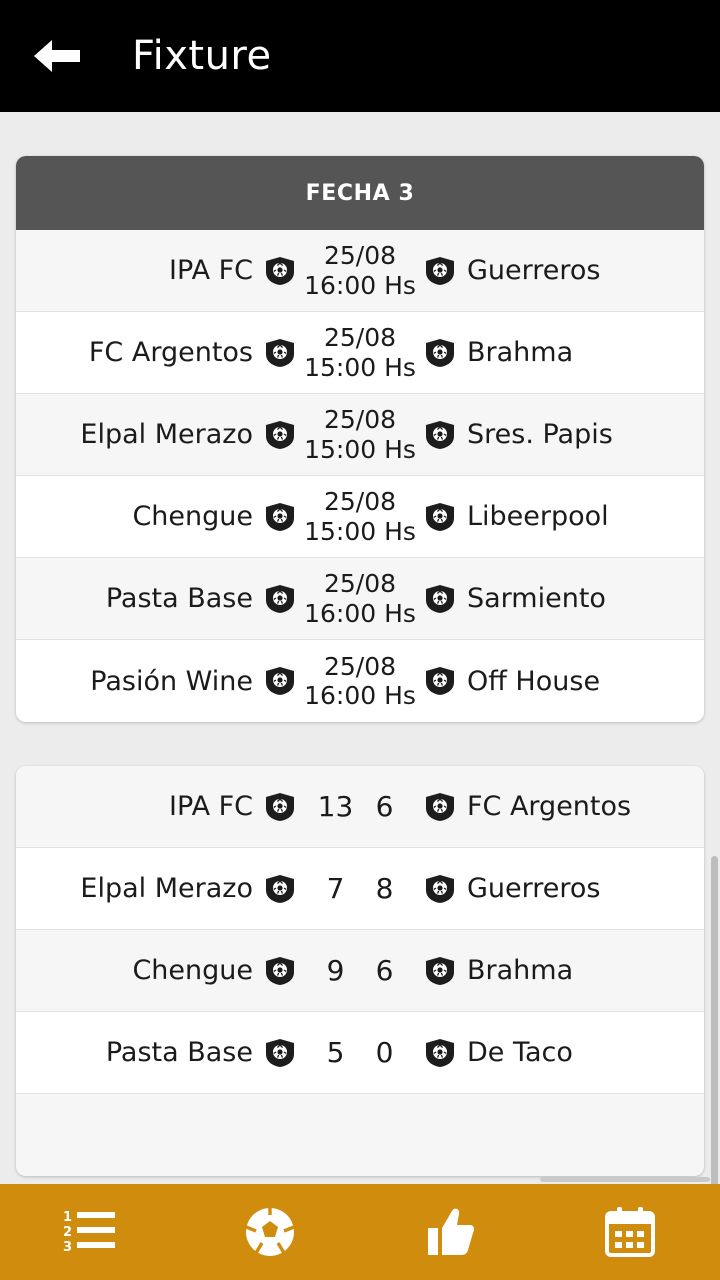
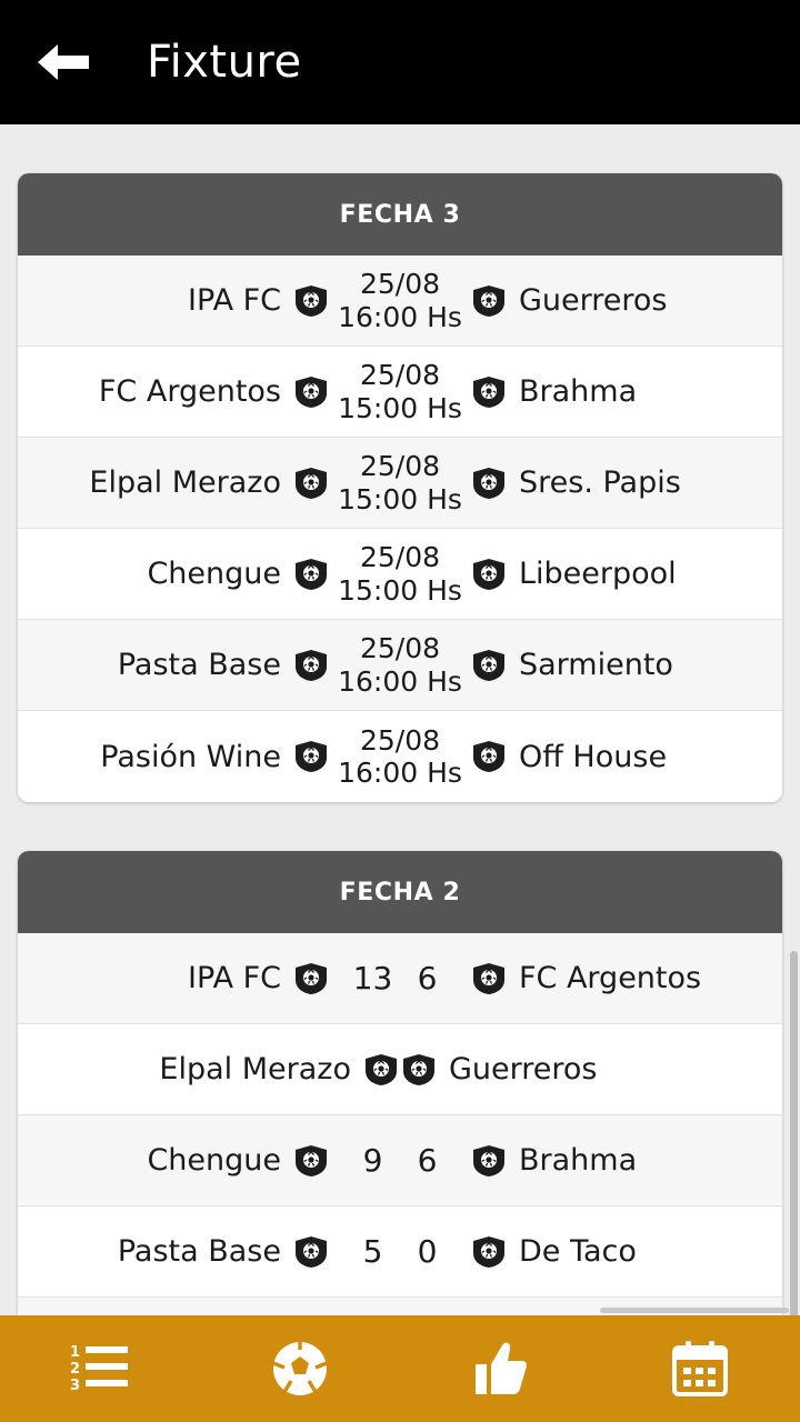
  Fixture
  FECHA 3
  IPA FC
  25/08
  16:00 Hs
  Guerreros
  FC Argentos
  25/08
  15:00 Hs
  Brahma
  Elpal Merazo
  25/08
  15:00 Hs
  Sres. Papis
  Chengue
  25/08
  15:00 Hs
  Libeerpool
  Pasta Base
  25/08
  16:00 Hs
  Sarmiento
  Pasión Wine
  25/08
  16:00 Hs
  Off House
+ FECHA 2
  IPA FC
  13
  6
  FC Argentos
  Elpal Merazo
- 7
- 8
  Guerreros
  Chengue
  9
  6
  Brahma
  Pasta Base
  5
  0
  De Taco
  1
  2
  3
